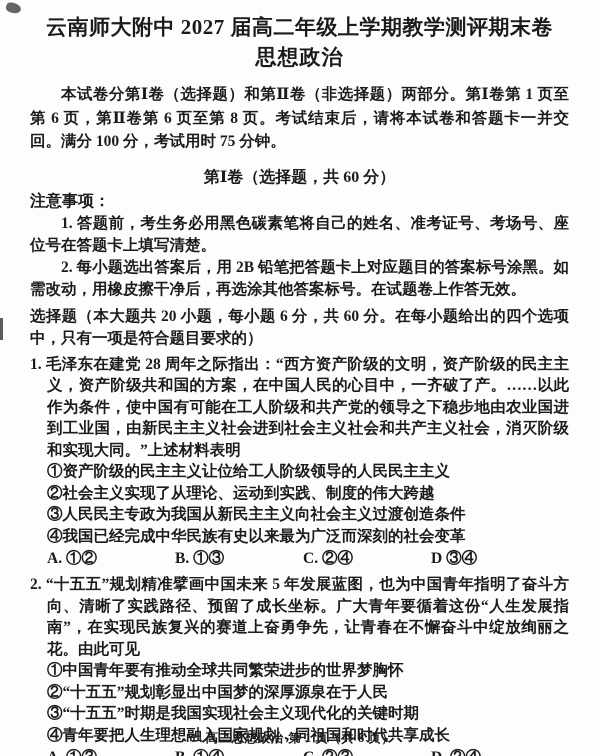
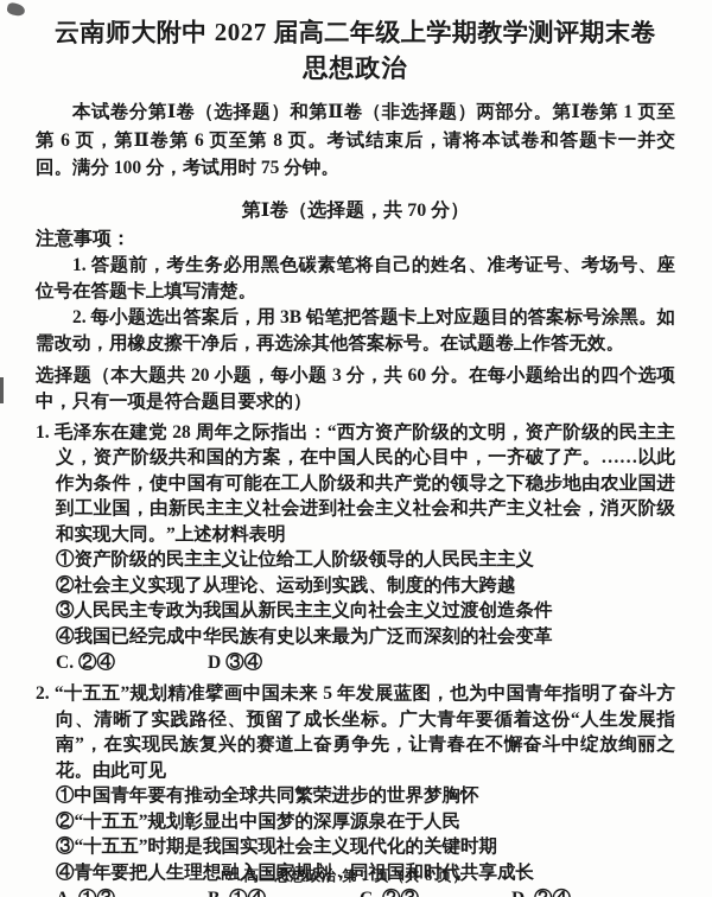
  云南师大附中 2027 届高二年级上学期教学测评期末卷
  思想政治
  本试卷分第Ⅰ卷（选择题）和第Ⅱ卷（非选择题）两部分。第Ⅰ卷第 1 页至第 6 页，第Ⅱ卷第 6 页至第 8 页。考试结束后，请将本试卷和答题卡一并交回。满分 100 分，考试用时 75 分钟。
- 第Ⅰ卷（选择题，共 60 分）
+ 第Ⅰ卷（选择题，共 70 分）
  注意事项：
  1. 答题前，考生务必用黑色碳素笔将自己的姓名、准考证号、考场号、座位号在答题卡上填写清楚。
- 2. 每小题选出答案后，用 2B 铅笔把答题卡上对应题目的答案标号涂黑。如需改动，用橡皮擦干净后，再选涂其他答案标号。在试题卷上作答无效。
+ 2. 每小题选出答案后，用 3B 铅笔把答题卡上对应题目的答案标号涂黑。如需改动，用橡皮擦干净后，再选涂其他答案标号。在试题卷上作答无效。
- 选择题（本大题共 20 小题，每小题 6 分，共 60 分。在每小题给出的四个选项中，只有一项是符合题目要求的）
+ 选择题（本大题共 20 小题，每小题 3 分，共 60 分。在每小题给出的四个选项中，只有一项是符合题目要求的）
  1. 毛泽东在建党 28 周年之际指出：“西方资产阶级的文明，资产阶级的民主主义，资产阶级共和国的方案，在中国人民的心目中，一齐破了产。……以此作为条件，使中国有可能在工人阶级和共产党的领导之下稳步地由农业国进到工业国，由新民主主义社会进到社会主义社会和共产主义社会，消灭阶级和实现大同。”上述材料表明
  ①资产阶级的民主主义让位给工人阶级领导的人民民主主义
  ②社会主义实现了从理论、运动到实践、制度的伟大跨越
  ③人民民主专政为我国从新民主主义向社会主义过渡创造条件
  ④我国已经完成中华民族有史以来最为广泛而深刻的社会变革
- A. ①②
- B. ①③
  C. ②④
  D ③④
  2. “十五五”规划精准擘画中国未来 5 年发展蓝图，也为中国青年指明了奋斗方向、清晰了实践路径、预留了成长坐标。广大青年要循着这份“人生发展指南”，在实现民族复兴的赛道上奋勇争先，让青春在不懈奋斗中绽放绚丽之花。由此可见
  ①中国青年要有推动全球共同繁荣进步的世界梦胸怀
  ②“十五五”规划彰显出中国梦的深厚源泉在于人民
  ③“十五五”时期是我国实现社会主义现代化的关键时期
  ④青年要把人生理想融入国家规划，同祖国和时代共享成长
  高二思想政治·第 1 页（共 8 页）
